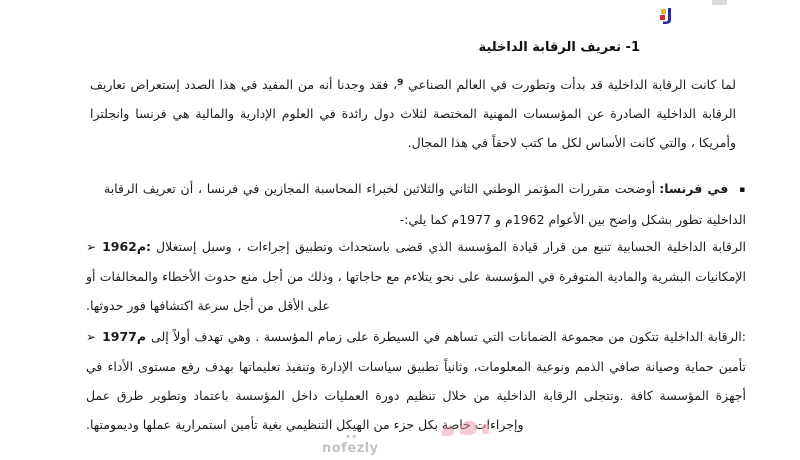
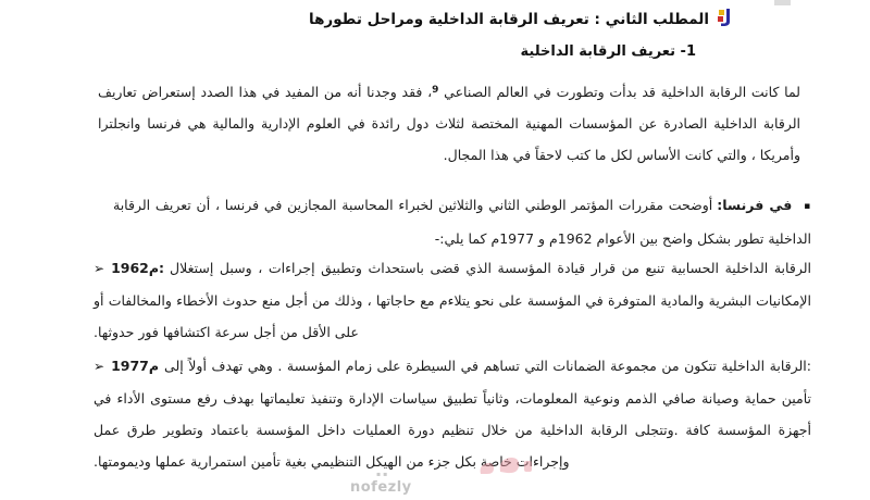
+ المطلب الثاني : تعريف الرقابة الداخلية ومراحل تطورها
  1- تعريف الرقابة الداخلية
  لما كانت الرقابة الداخلية قد بدأت وتطورت في العالم الصناعي 9، فقد وجدنا أنه من المفيد في هذا الصدد إستعراض تعاريف الرقابة الداخلية الصادرة عن المؤسسات المهنية المختصة لثلاث دول رائدة في العلوم الإدارية والمالية هي فرنسا وانجلترا وأمريكا ، والتي كانت الأساس لكل ما كتب لاحقاً في هذا المجال.
  ▪ في فرنسا: أوضحت مقررات المؤتمر الوطني الثاني والثلاثين لخبراء المحاسبة المجازين في فرنسا ، أن تعريف الرقابة الداخلية تطور بشكل واضح بين الأعوام 1962م و 1977م كما يلي:-
  ➢ 1962م: الرقابة الداخلية الحسابية تنبع من قرار قيادة المؤسسة الذي قضى باستحداث وتطبيق إجراءات ، وسبل إستغلال الإمكانيات البشرية والمادية المتوفرة في المؤسسة على نحو يتلاءم مع حاجاتها ، وذلك من أجل منع حدوث الأخطاء والمخالفات أو على الأقل من أجل سرعة اكتشافها فور حدوثها.
  ➢ 1977م :الرقابة الداخلية تتكون من مجموعة الضمانات التي تساهم في السيطرة على زمام المؤسسة . وهي تهدف أولاً إلى تأمين حماية وصيانة صافي الذمم ونوعية المعلومات، وثانياً تطبيق سياسات الإدارة وتنفيذ تعليماتها بهدف رفع مستوى الأداء في أجهزة المؤسسة كافة .وتتجلى الرقابة الداخلية من خلال تنظيم دورة العمليات داخل المؤسسة باعتماد وتطوير طرق عمل وإجراءات خاصة بكل جزء من الهيكل التنظيمي بغية تأمين استمرارية عملها وديمومتها.
  nofezly
